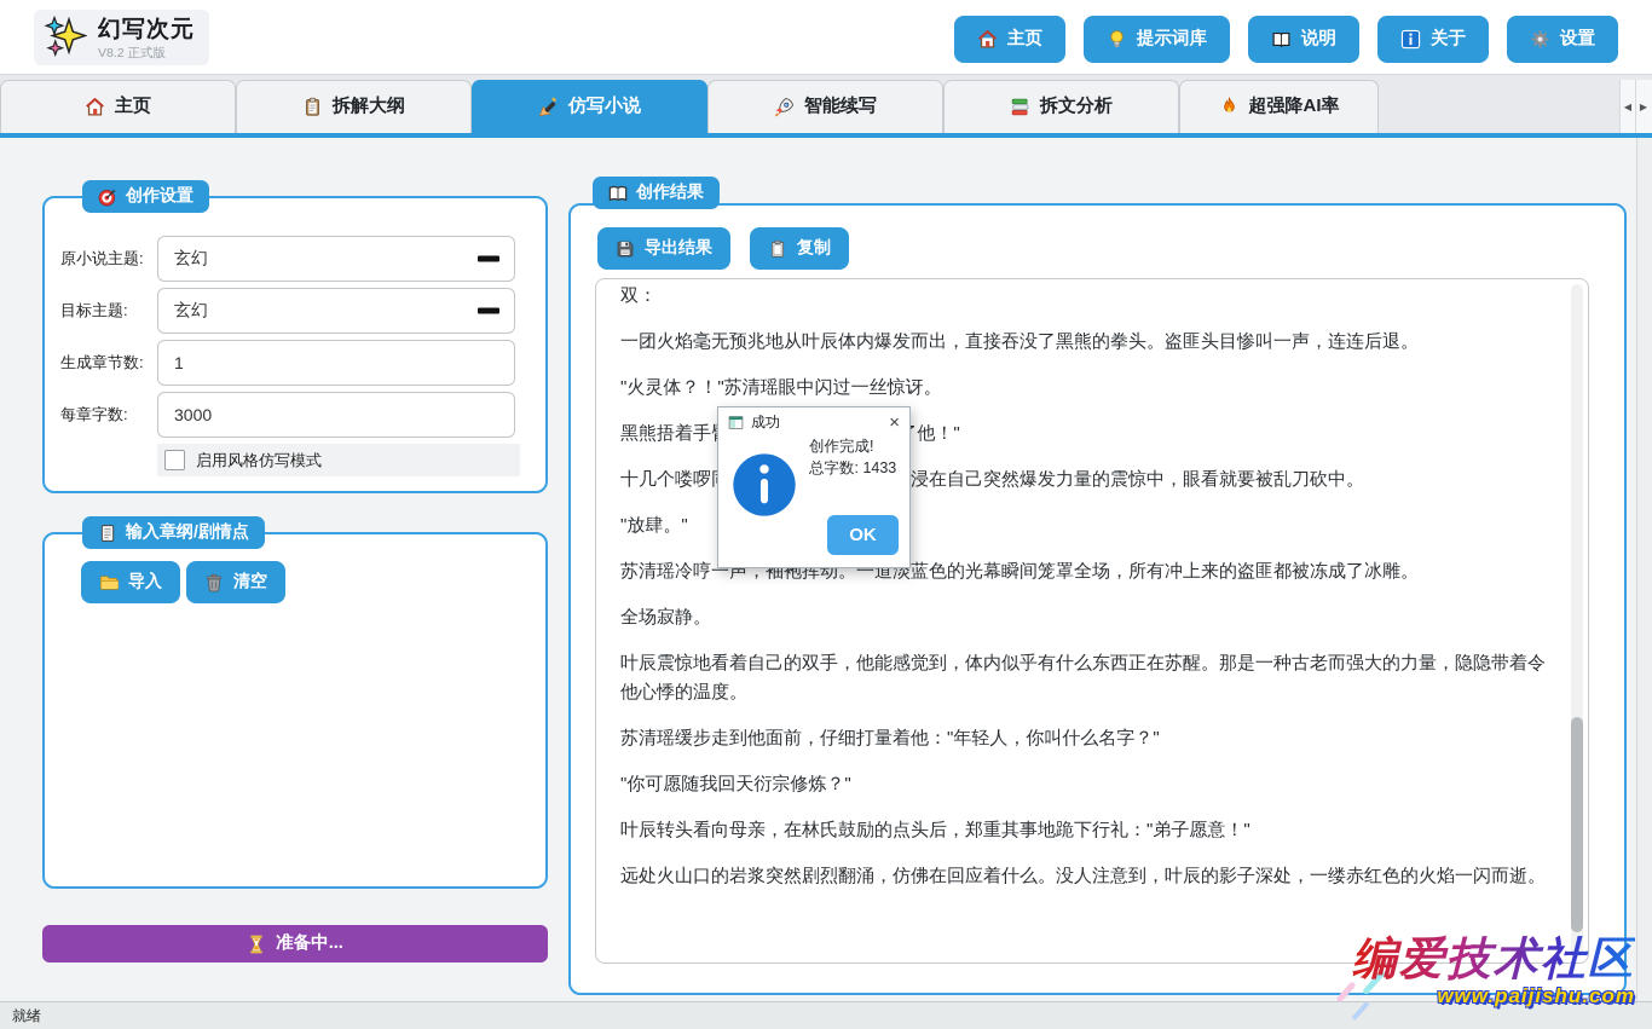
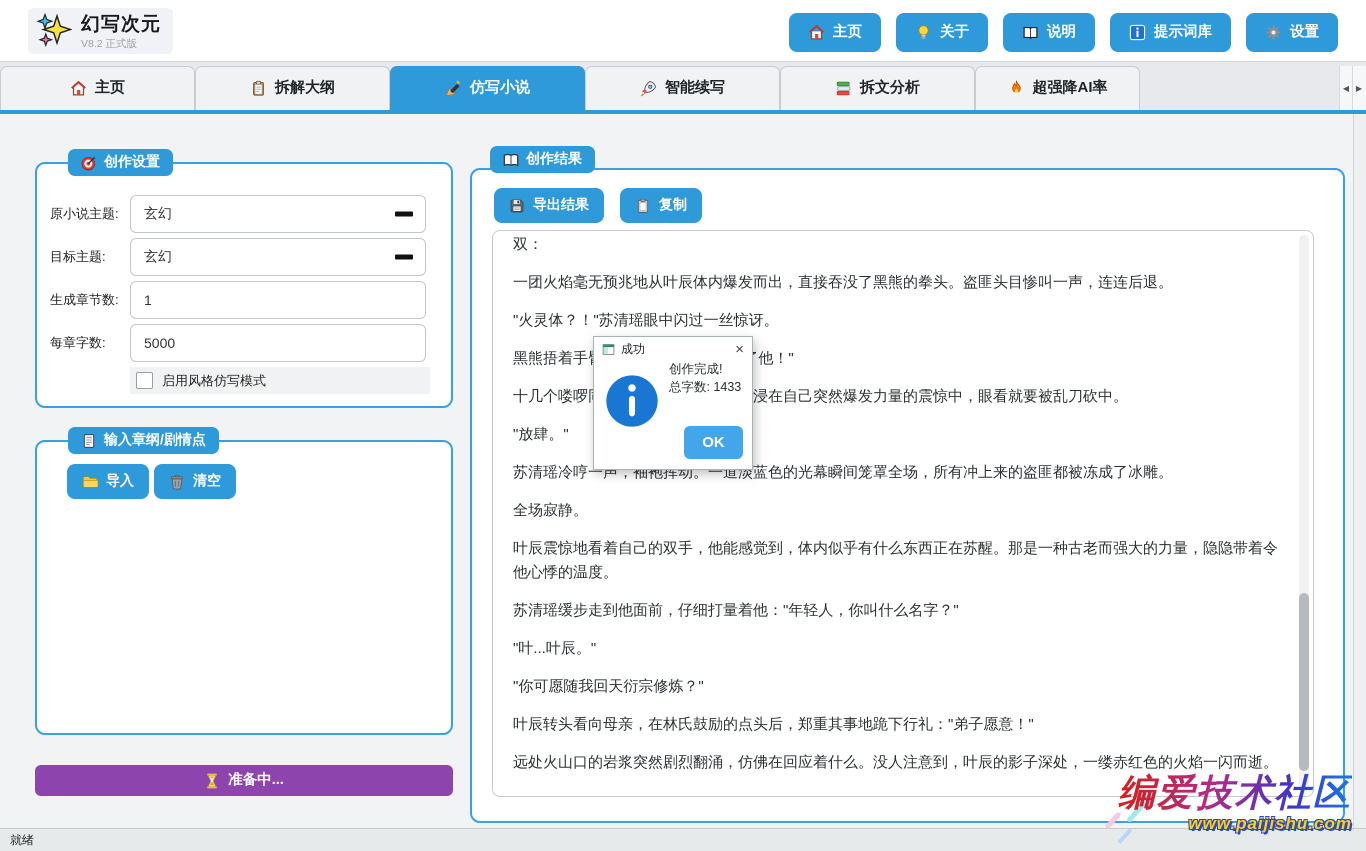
  幻写次元
  V8.2 正式版
  主页
- 提示词库
+ 关于
  说明
- 关于
+ 提示词库
  设置
  主页
  拆解大纲
  仿写小说
  智能续写
  拆文分析
  超强降AI率
  ◀
  ▶
  原小说主题:
  玄幻
  目标主题:
  玄幻
  生成章节数:
  1
  每章字数:
- 3000
+ 5000
  启用风格仿写模式
  创作设置
  导入
  清空
  输入章纲/剧情点
  准备中...
  导出结果
  复制
  双：
  一团火焰毫无预兆地从叶辰体内爆发而出，直接吞没了黑熊的拳头。盗匪头目惨叫一声，连连后退。
  "火灵体？！"苏清瑶眼中闪过一丝惊讶。
  十几个喽啰浸在自己突然爆发力量的震惊中，眼看就要被乱刀砍中。
  "放肆。"
  苏清瑶冷哼一声，袖袍挥动。一道淡蓝色的光幕瞬间笼罩全场，所有冲上来的盗匪都被冻成了冰雕。
  全场寂静。
  叶辰震惊地看着自己的双手，他能感觉到，体内似乎有什么东西正在苏醒。那是一种古老而强大的力量，隐隐带着令他心悸的温度。
  苏清瑶缓步走到他面前，仔细打量着他："年轻人，你叫什么名字？"
+ "叶...叶辰。"
  "你可愿随我回天衍宗修炼？"
  叶辰转头看向母亲，在林氏鼓励的点头后，郑重其事地跪下行礼："弟子愿意！"
  远处火山口的岩浆突然剧烈翻涌，仿佛在回应着什么。没人注意到，叶辰的影子深处，一缕赤红色的火焰一闪而逝。
  创作结果
  成功
  ×
  创作完成!
  总字数: 1433
  OK
  就绪
  编爱技术社区
  www.paijishu.com
